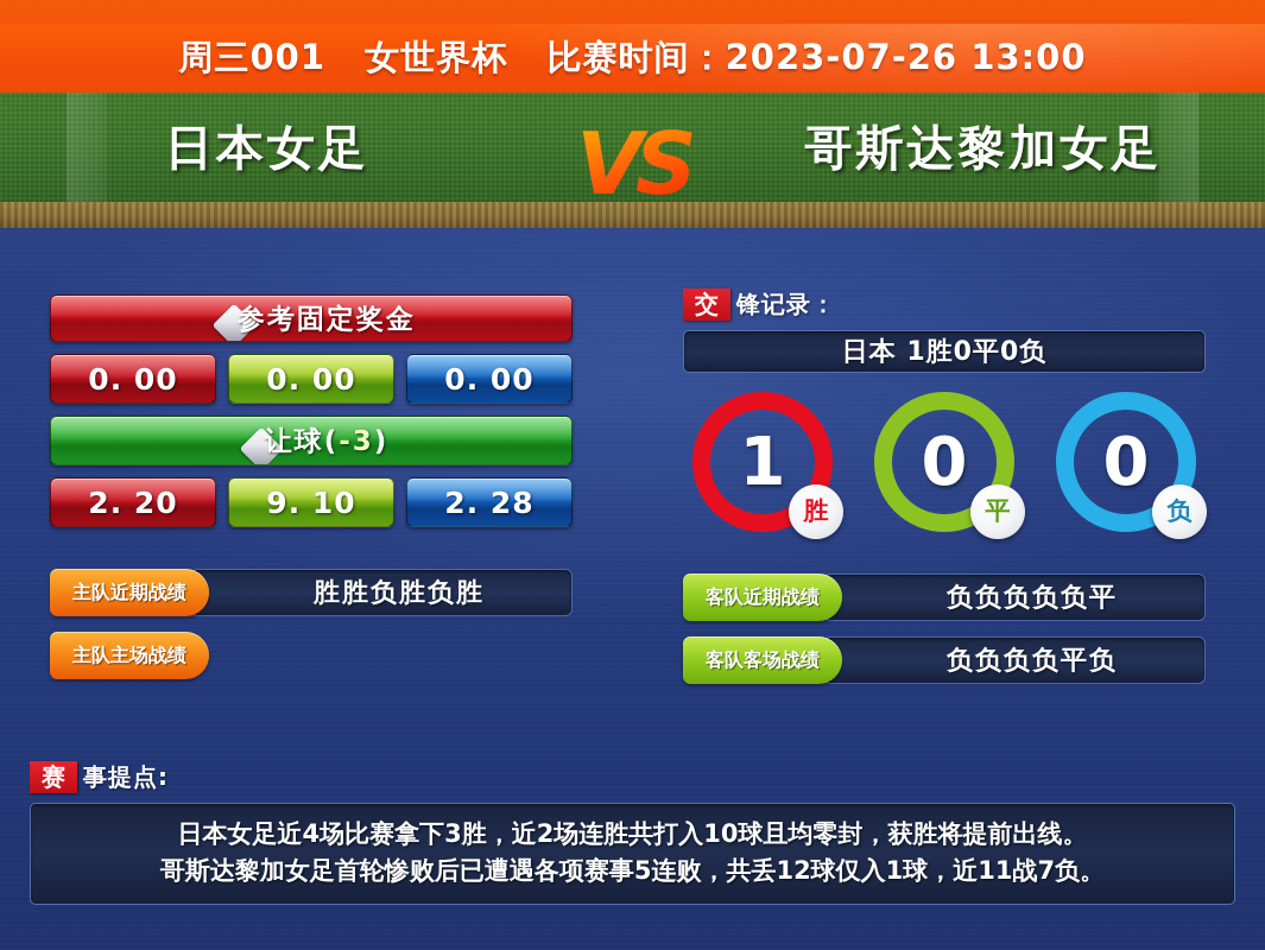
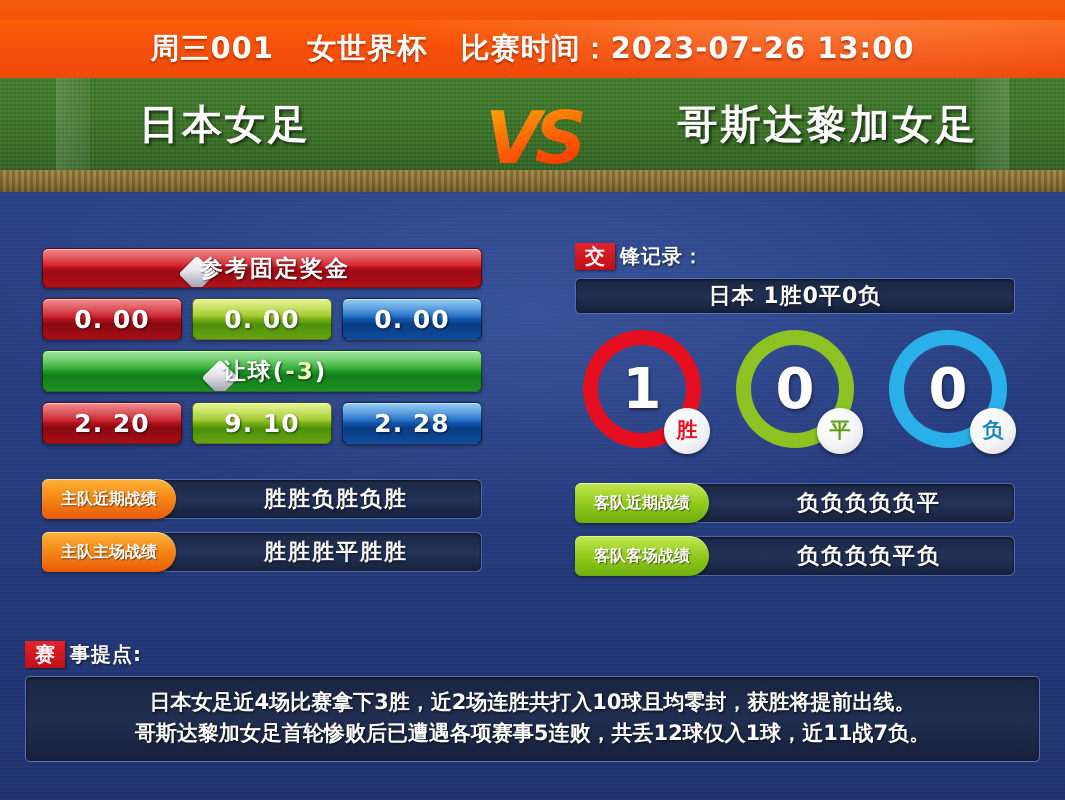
  周三001 女世界杯 比赛时间：2023-07-26 13:00
  日本女足
  VS
  哥斯达黎加女足
  参考固定奖金
  0. 00
  0. 00
  0. 00
  让球(-3)
  2. 20
  9. 10
  2. 28
  主队近期战绩
  胜胜负胜负胜
  主队主场战绩
+ 胜胜胜平胜胜
  交
  锋记录：
  日本 1胜0平0负
  1
  胜
  0
  平
  0
  负
  客队近期战绩
  负负负负负平
  客队客场战绩
  负负负负平负
  赛
  事提点:
  日本女足近4场比赛拿下3胜，近2场连胜共打入10球且均零封，获胜将提前出线。
  哥斯达黎加女足首轮惨败后已遭遇各项赛事5连败，共丢12球仅入1球，近11战7负。
